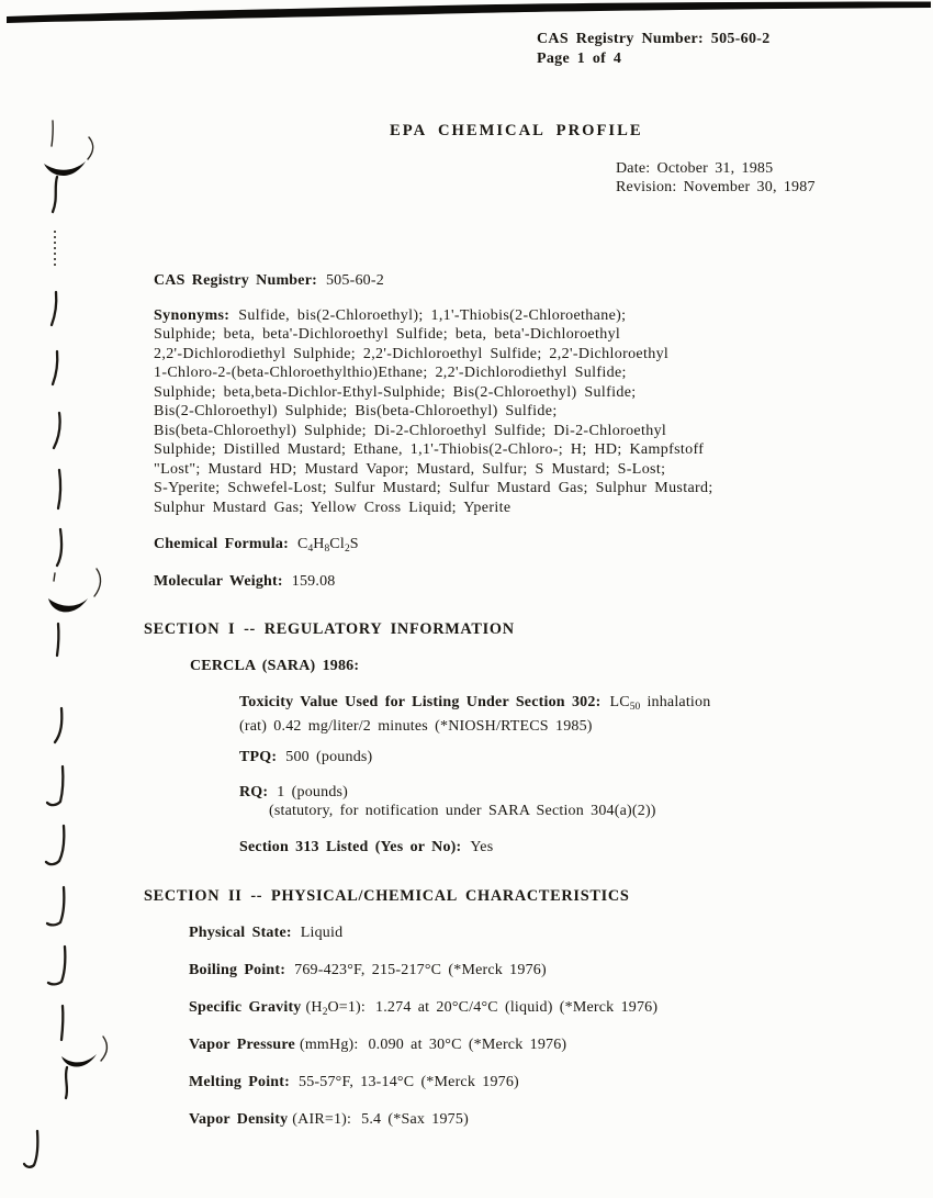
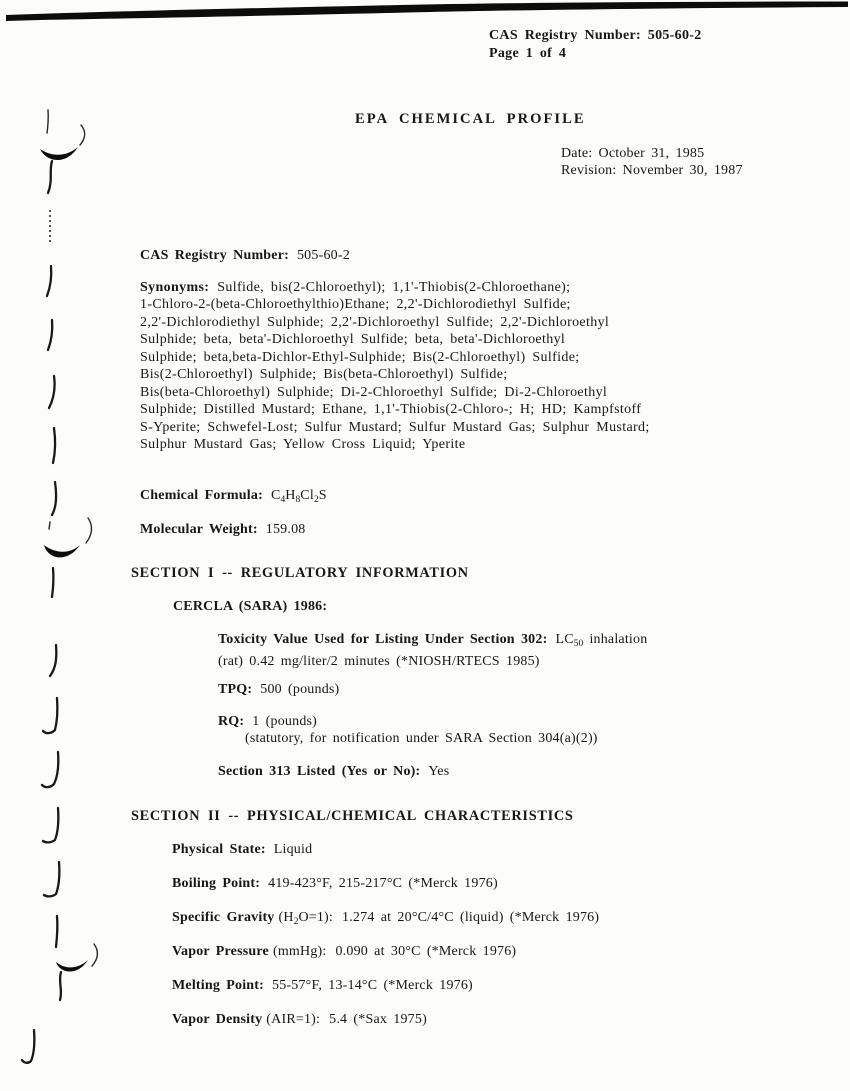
  CAS Registry Number: 505-60-2
  Page 1 of 4
  EPA CHEMICAL PROFILE
  Date: October 31, 1985
  Revision: November 30, 1987
  CAS Registry Number: 505-60-2
  Synonyms: Sulfide, bis(2-Chloroethyl); 1,1'-Thiobis(2-Chloroethane);
- Sulphide; beta, beta'-Dichloroethyl Sulfide; beta, beta'-Dichloroethyl
+ 1-Chloro-2-(beta-Chloroethylthio)Ethane; 2,2'-Dichlorodiethyl Sulfide;
  2,2'-Dichlorodiethyl Sulphide; 2,2'-Dichloroethyl Sulfide; 2,2'-Dichloroethyl
- 1-Chloro-2-(beta-Chloroethylthio)Ethane; 2,2'-Dichlorodiethyl Sulfide;
+ Sulphide; beta, beta'-Dichloroethyl Sulfide; beta, beta'-Dichloroethyl
  Sulphide; beta,beta-Dichlor-Ethyl-Sulphide; Bis(2-Chloroethyl) Sulfide;
  Bis(2-Chloroethyl) Sulphide; Bis(beta-Chloroethyl) Sulfide;
  Bis(beta-Chloroethyl) Sulphide; Di-2-Chloroethyl Sulfide; Di-2-Chloroethyl
  Sulphide; Distilled Mustard; Ethane, 1,1'-Thiobis(2-Chloro-; H; HD; Kampfstoff
- "Lost"; Mustard HD; Mustard Vapor; Mustard, Sulfur; S Mustard; S-Lost;
  S-Yperite; Schwefel-Lost; Sulfur Mustard; Sulfur Mustard Gas; Sulphur Mustard;
  Sulphur Mustard Gas; Yellow Cross Liquid; Yperite
  Chemical Formula: C4H8Cl2S
  Molecular Weight: 159.08
  SECTION I -- REGULATORY INFORMATION
  CERCLA (SARA) 1986:
  Toxicity Value Used for Listing Under Section 302: LC50 inhalation
  (rat) 0.42 mg/liter/2 minutes (*NIOSH/RTECS 1985)
  TPQ: 500 (pounds)
  RQ: 1 (pounds)
  (statutory, for notification under SARA Section 304(a)(2))
  Section 313 Listed (Yes or No): Yes
  SECTION II -- PHYSICAL/CHEMICAL CHARACTERISTICS
  Physical State: Liquid
- Boiling Point: 769-423°F, 215-217°C (*Merck 1976)
+ Boiling Point: 419-423°F, 215-217°C (*Merck 1976)
  Specific Gravity (H2O=1): 1.274 at 20°C/4°C (liquid) (*Merck 1976)
  Vapor Pressure (mmHg): 0.090 at 30°C (*Merck 1976)
  Melting Point: 55-57°F, 13-14°C (*Merck 1976)
  Vapor Density (AIR=1): 5.4 (*Sax 1975)
